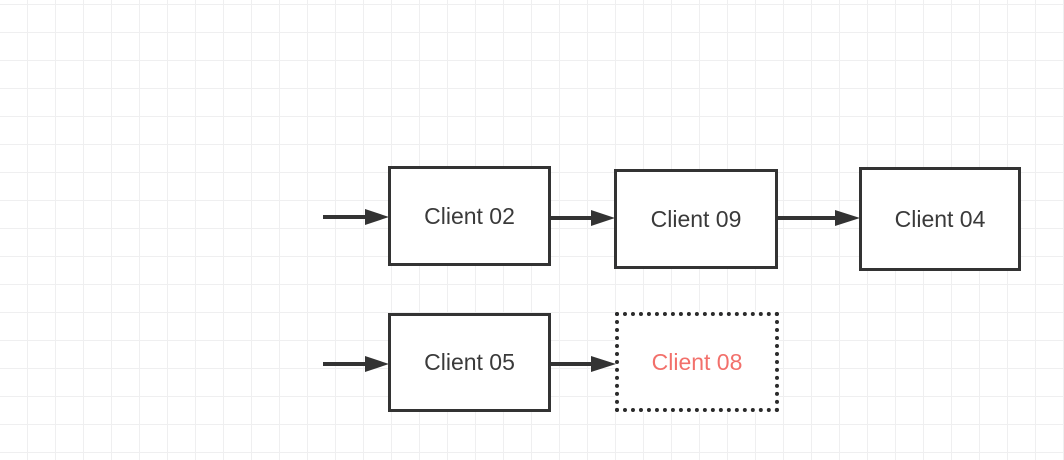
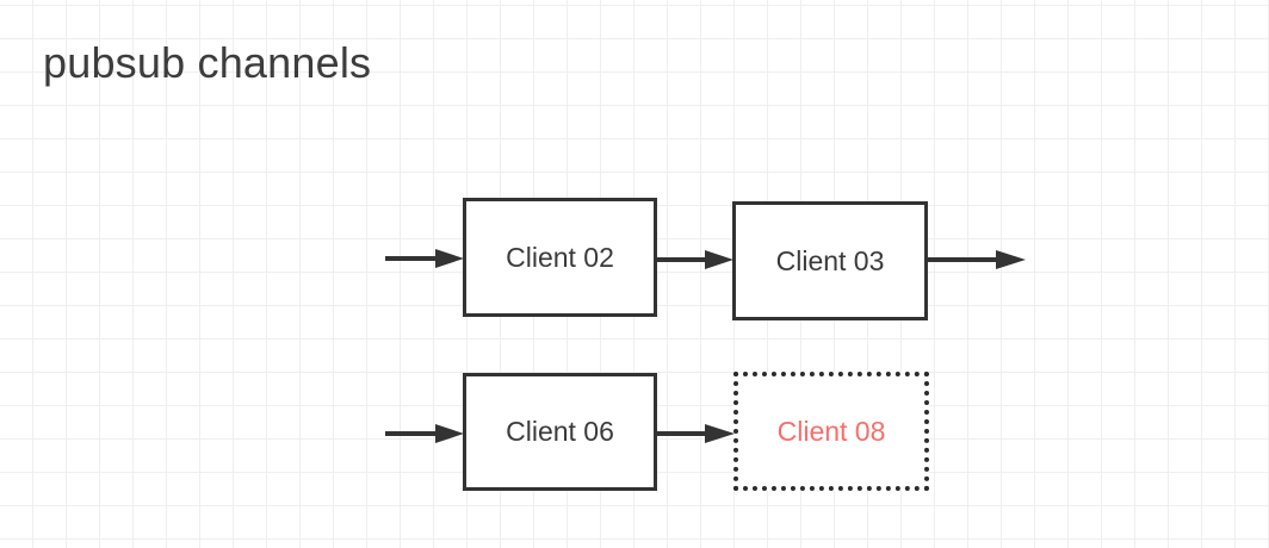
+ pubsub channels
  Client 02
- Client 09
+ Client 03
- Client 04
- Client 05
+ Client 06
  Client 08
